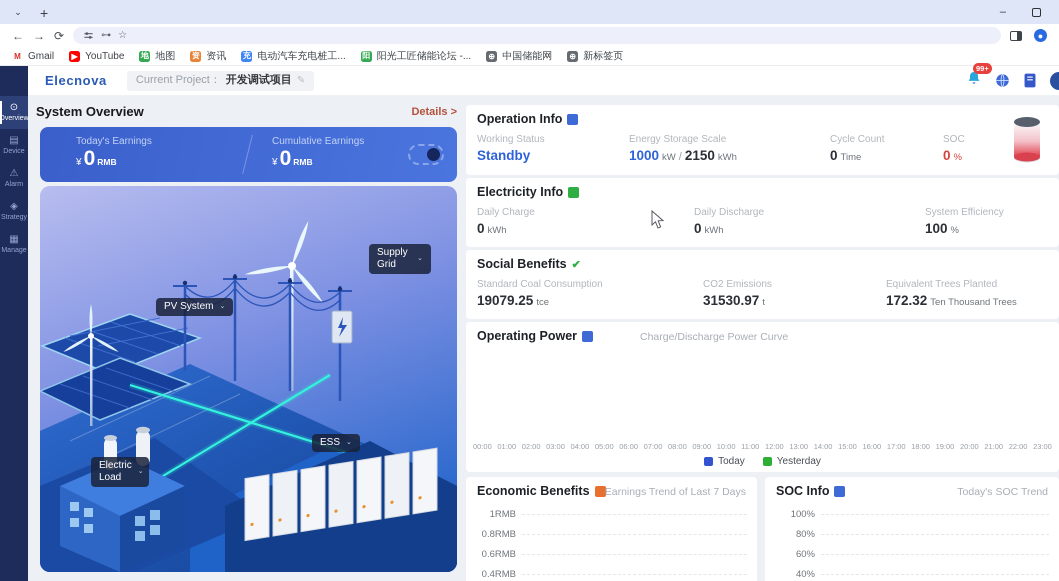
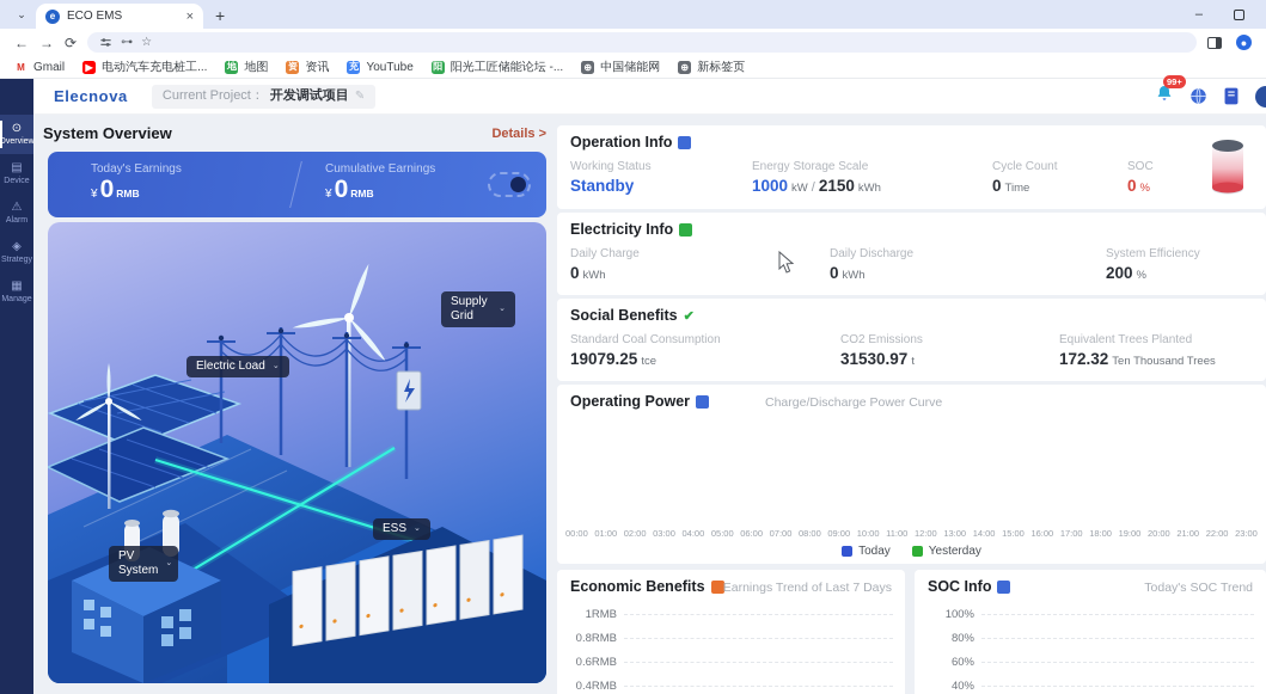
  ⌄
+ e
+ ECO EMS
+ ×
  +
  –
  ←
  →
  ⟳
  ⊶
  ☆
  ●
  M
  Gmail
  ▶
- YouTube
+ 电动汽车充电桩工...
  地
  地图
  资
  资讯
  充
- 电动汽车充电桩工...
+ YouTube
  阳
  阳光工匠储能论坛 -...
  ⊕
  中国储能网
  ⊕
  新标签页
  Elecnova
  Current Project：
  开发调试项目
  ✎
  99+
  ⊙
  ▤
  ⚠
  ◈
  ▦
  System Overview
  Details >
  Today's Earnings
  ¥
  0
  RMB
  Cumulative Earnings
  ¥
  0
  RMB
- PV System
+ Electric Load
  Supply Grid
  ESS
- Electric Load
+ PV System
  Operation Info
  Working Status
  Standby
  Energy Storage Scale
  1000
  kW
  /
  2150
  kWh
  Cycle Count
  0
  Time
  SOC
  0
  %
  Electricity Info
  Daily Charge
  0
  kWh
  Daily Discharge
  0
  kWh
  System Efficiency
- 100
+ 200
  %
  Social Benefits
  ✔
  Standard Coal Consumption
  19079.25
  tce
  CO2 Emissions
  31530.97
  t
  Equivalent Trees Planted
  172.32
  Ten Thousand Trees
  Operating Power
  Charge/Discharge Power Curve
  00:00
  01:00
  02:00
  03:00
  04:00
  05:00
  06:00
  07:00
  08:00
  09:00
  10:00
  11:00
  12:00
  13:00
  14:00
  15:00
  16:00
  17:00
  18:00
  19:00
  20:00
  21:00
  22:00
  23:00
  Today
  Yesterday
  Economic Benefits
  Earnings Trend of Last 7 Days
  1RMB
  0.8RMB
  0.6RMB
  0.4RMB
  SOC Info
  Today's SOC Trend
  100%
  80%
  60%
  40%
